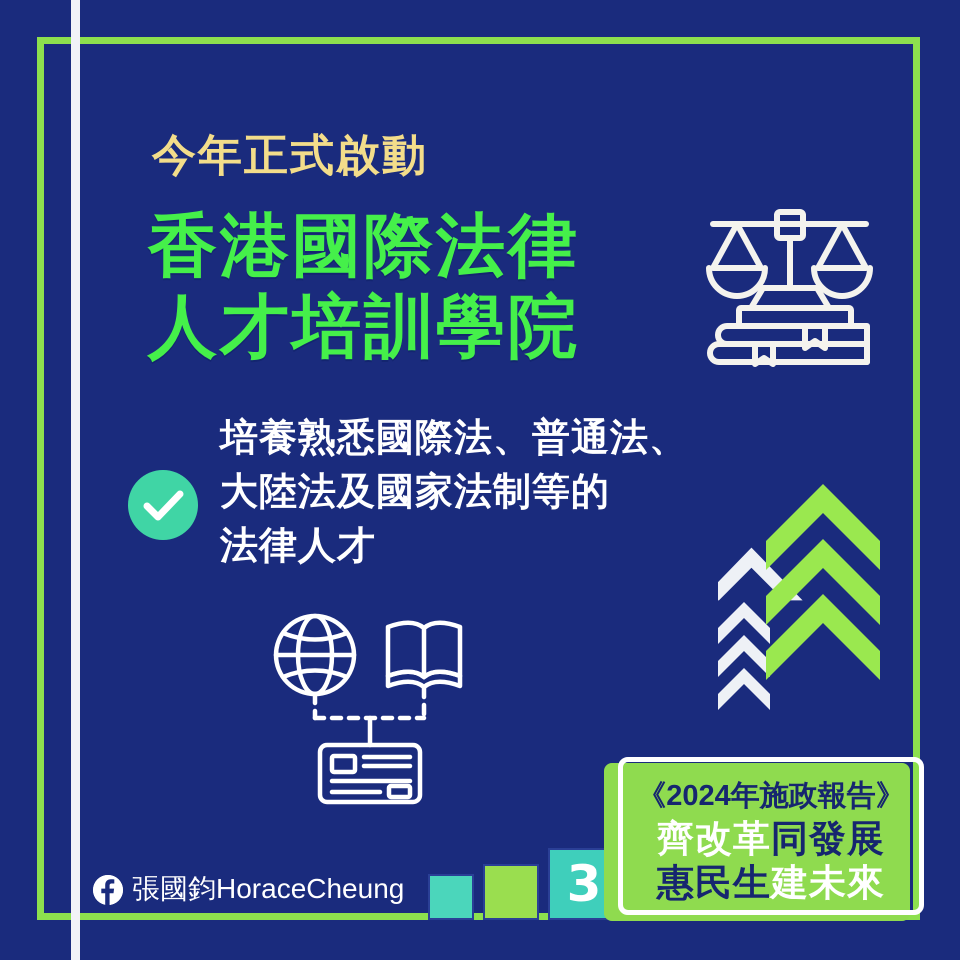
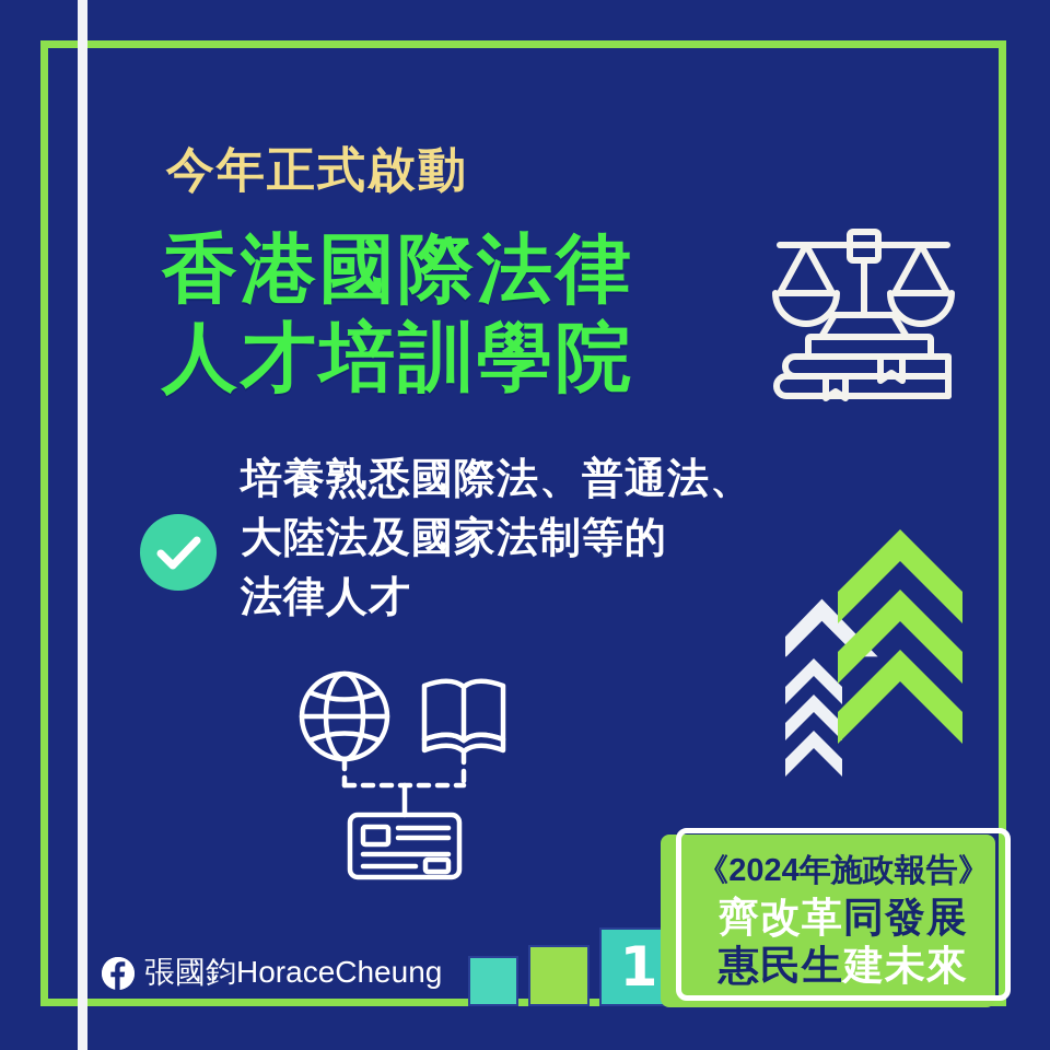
  今年正式啟動
  香港國際法律
  人才培訓學院
  培養熟悉國際法、普通法、
  大陸法及國家法制等的
  法律人才
  張國鈞HoraceCheung
- 3
+ 1
  《2024年施政報告》
  齊改革同發展
  惠民生建未來
